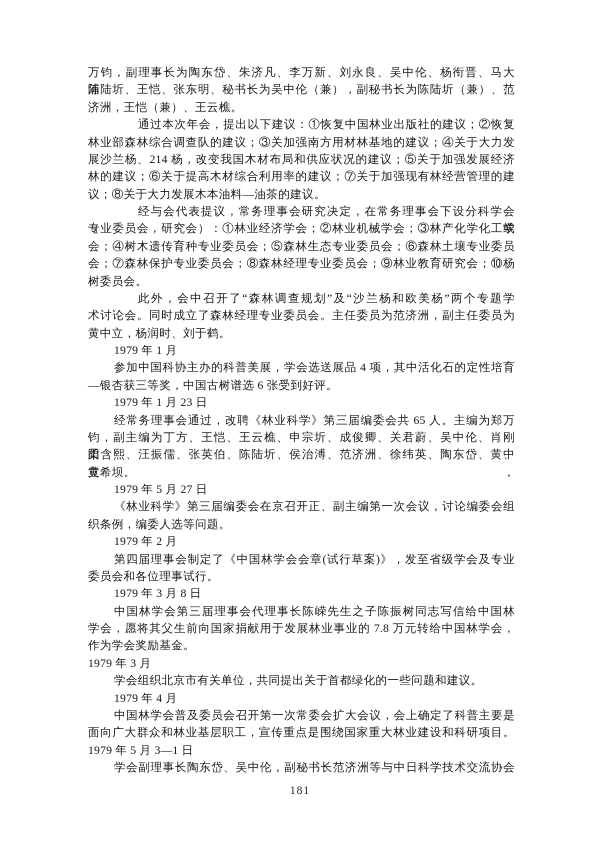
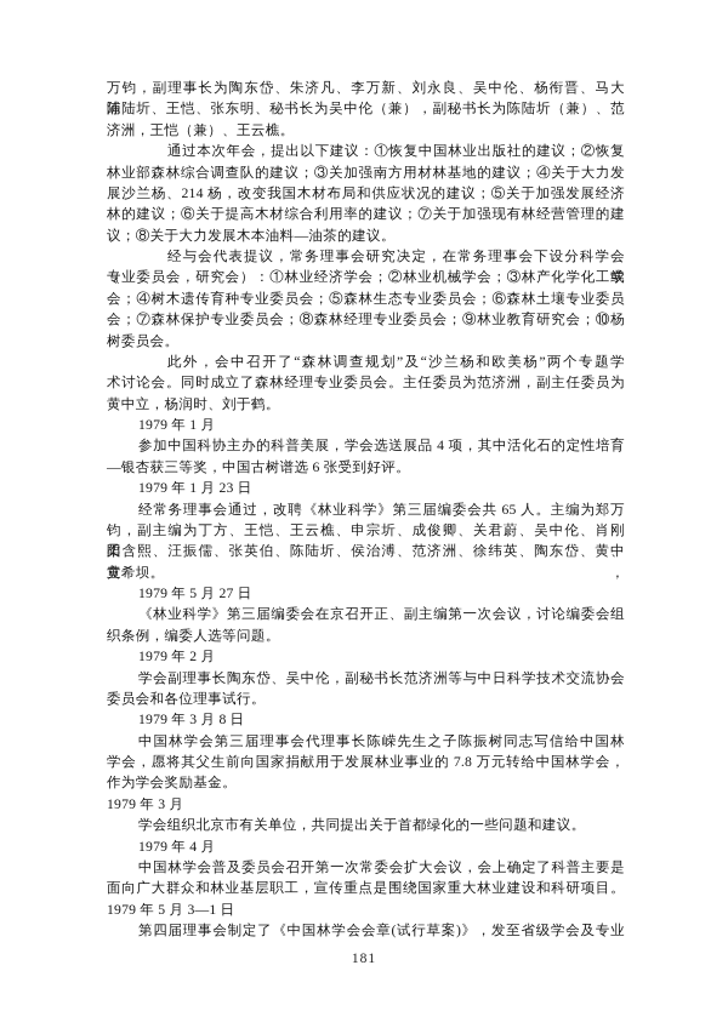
  万钧，副理事长为陶东岱、朱济凡、李万新、刘永良、吴中伦、杨衔晋、马大浦、
  陈陆圻、王恺、张东明、秘书长为吴中伦（兼），副秘书长为陈陆圻（兼）、范
  济洲，王恺（兼）、王云樵。
  通过本次年会，提出以下建议：①恢复中国林业出版社的建议；②恢复
  林业部森林综合调查队的建议；③关加强南方用材林基地的建议；④关于大力发
  展沙兰杨、214 杨，改变我国木材布局和供应状况的建议；⑤关于加强发展经济
  林的建议；⑥关于提高木材综合利用率的建议；⑦关于加强现有林经营管理的建
  议；⑧关于大力发展木本油料—油茶的建议。
  经与会代表提议，常务理事会研究决定，在常务理事会下设分科学会（或
  专业委员会，研究会）：①林业经济学会；②林业机械学会；③林产化学化工学
  会；④树木遗传育种专业委员会；⑤森林生态专业委员会；⑥森林土壤专业委员
  会；⑦森林保护专业委员会；⑧森林经理专业委员会；⑨林业教育研究会；⑩杨
  树委员会。
  此外，会中召开了“森林调查规划”及“沙兰杨和欧美杨”两个专题学
  术讨论会。同时成立了森林经理专业委员会。主任委员为范济洲，副主任委员为
  黄中立，杨润时、刘于鹤。
  1979 年 1 月
  参加中国科协主办的科普美展，学会选送展品 4 项，其中活化石的定性培育
  —银杏获三等奖，中国古树谱选 6 张受到好评。
  1979 年 1 月 23 日
  经常务理事会通过，改聘《林业科学》第三届编委会共 65 人。主编为郑万
  钧，副主编为丁方、王恺、王云樵、申宗圻、成俊卿、关君蔚、吴中伦、肖刚柔、
  阳含熙、汪振儒、张英伯、陈陆圻、侯治溥、范济洲、徐纬英、陶东岱、黄中立，
  黄希坝。
  1979 年 5 月 27 日
  《林业科学》第三届编委会在京召开正、副主编第一次会议，讨论编委会组
  织条例，编委人选等问题。
  1979 年 2 月
- 第四届理事会制定了《中国林学会会章(试行草案)》，发至省级学会及专业
+ 学会副理事长陶东岱、吴中伦，副秘书长范济洲等与中日科学技术交流协会
  委员会和各位理事试行。
  1979 年 3 月 8 日
  中国林学会第三届理事会代理事长陈嵘先生之子陈振树同志写信给中国林
  学会，愿将其父生前向国家捐献用于发展林业事业的 7.8 万元转给中国林学会，
  作为学会奖励基金。
  1979 年 3 月
  学会组织北京市有关单位，共同提出关于首都绿化的一些问题和建议。
  1979 年 4 月
  中国林学会普及委员会召开第一次常委会扩大会议，会上确定了科普主要是
  面向广大群众和林业基层职工，宣传重点是围绕国家重大林业建设和科研项目。
  1979 年 5 月 3—1 日
- 学会副理事长陶东岱、吴中伦，副秘书长范济洲等与中日科学技术交流协会
+ 第四届理事会制定了《中国林学会会章(试行草案)》，发至省级学会及专业
  181
